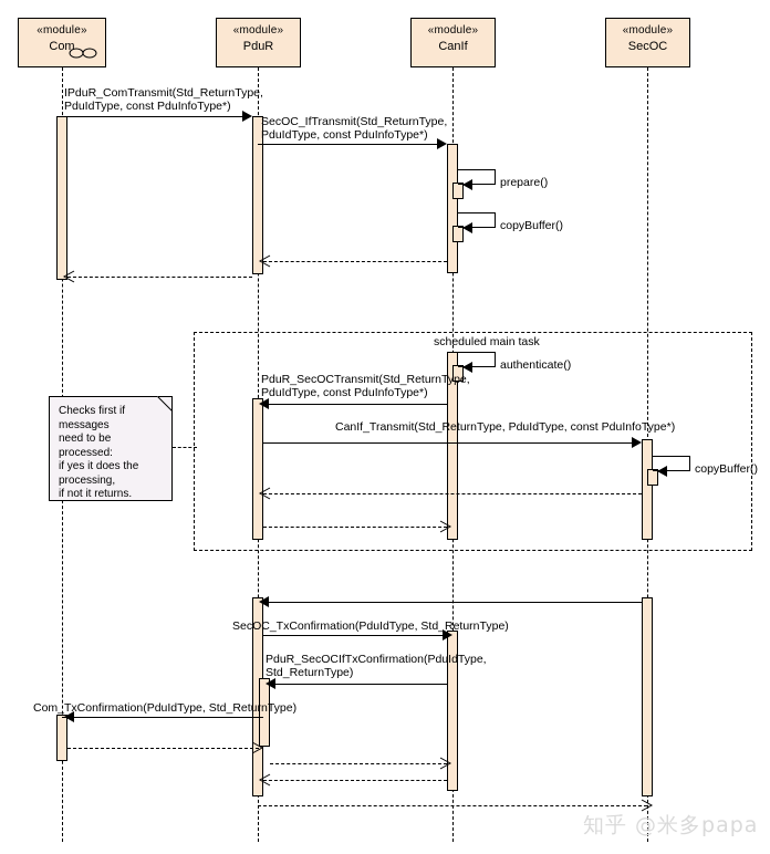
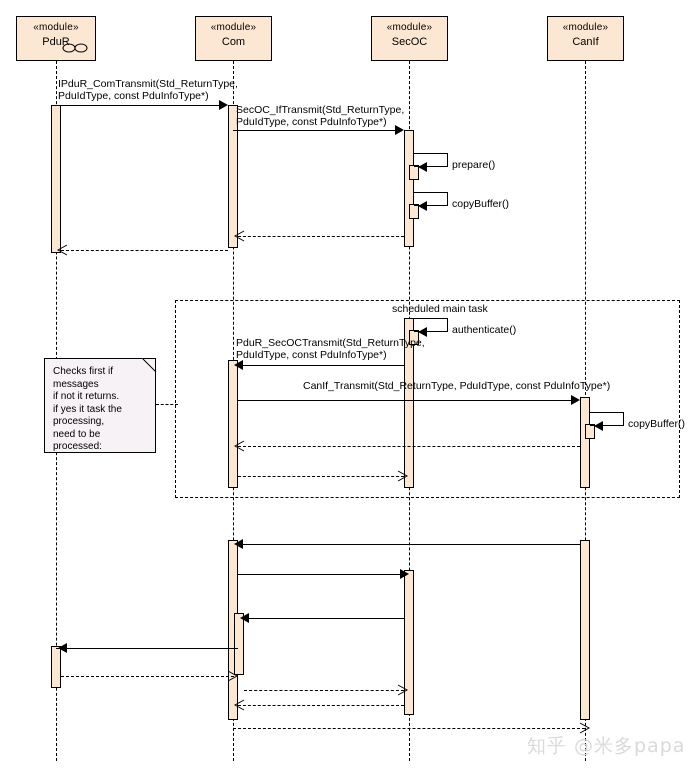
  «module»
- Com
+ PduR
  «module»
- PduR
+ Com
  «module»
- CanIf
+ SecOC
  «module»
- SecOC
+ CanIf
  scheduled main task
  IPduR_ComTransmit(Std_ReturnType,
  PduIdType, const PduInfoType*)
  SecOC_IfTransmit(Std_ReturnType,
  PduIdType, const PduInfoType*)
  prepare()
  copyBuffer()
  authenticate()
  PduR_SecOCTransmit(Std_ReturnType,
  PduIdType, const PduInfoType*)
  CanIf_Transmit(Std_ReturnType, PduIdType, const PduInfoType*)
  copyBuffer()
- SecOC_TxConfirmation(PduIdType, Std_ReturnType)
- PduR_SecOCIfTxConfirmation(PduIdType,
- Std_ReturnType)
- Com_TxConfirmation(PduIdType, Std_ReturnType)
  Checks first if messages
- need to be processed:
+ if not it returns.
- if yes it does the
+ if yes it task the
  processing,
- if not it returns.
+ need to be processed:
  知乎 @米多papa
